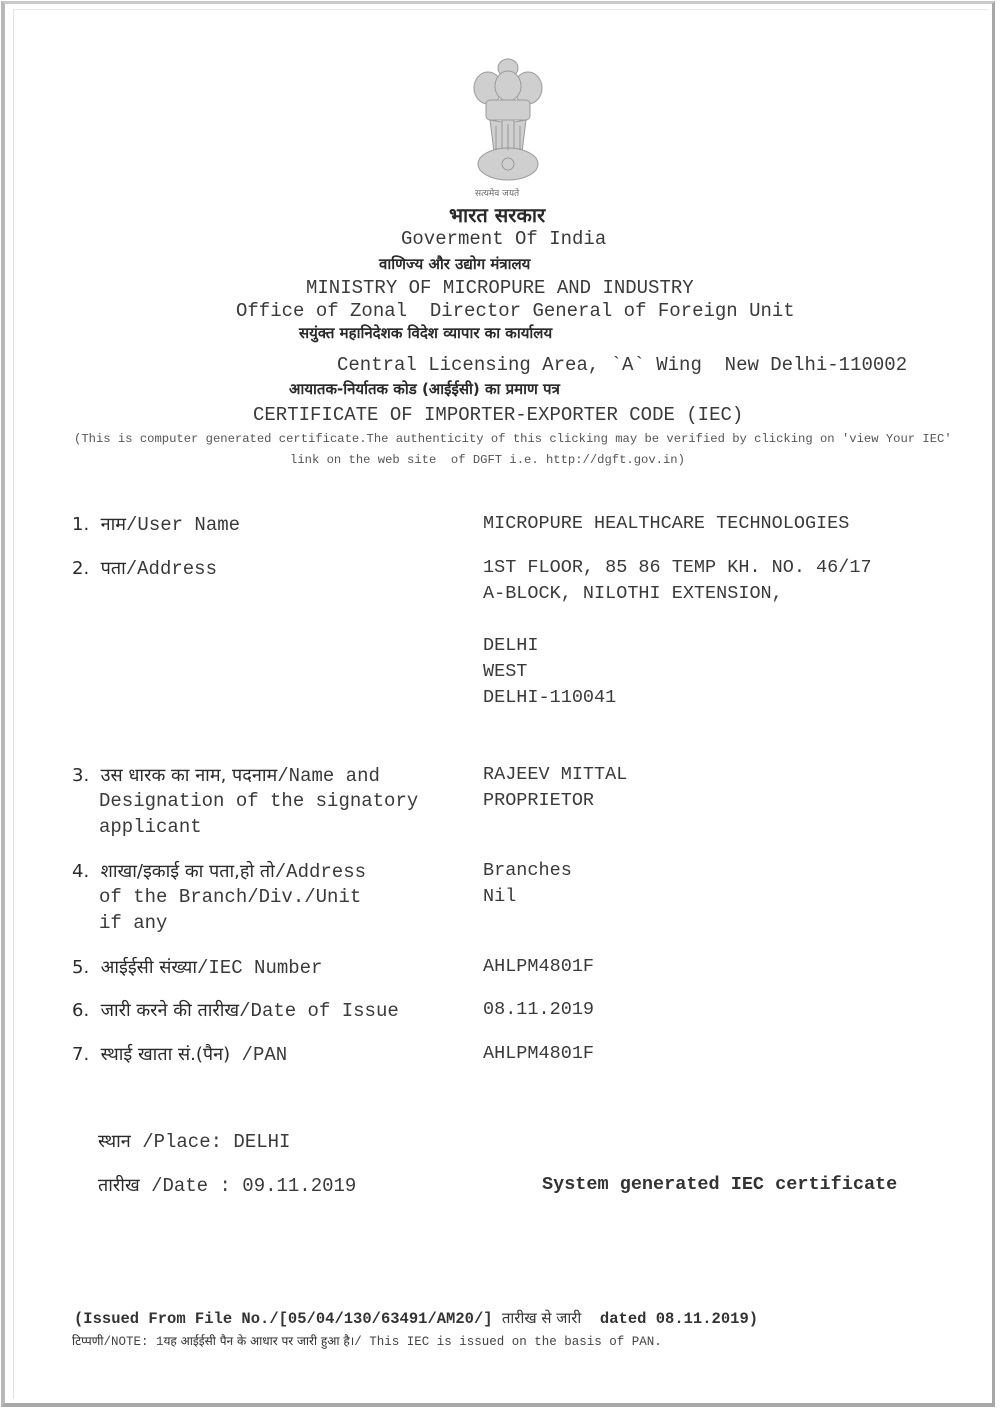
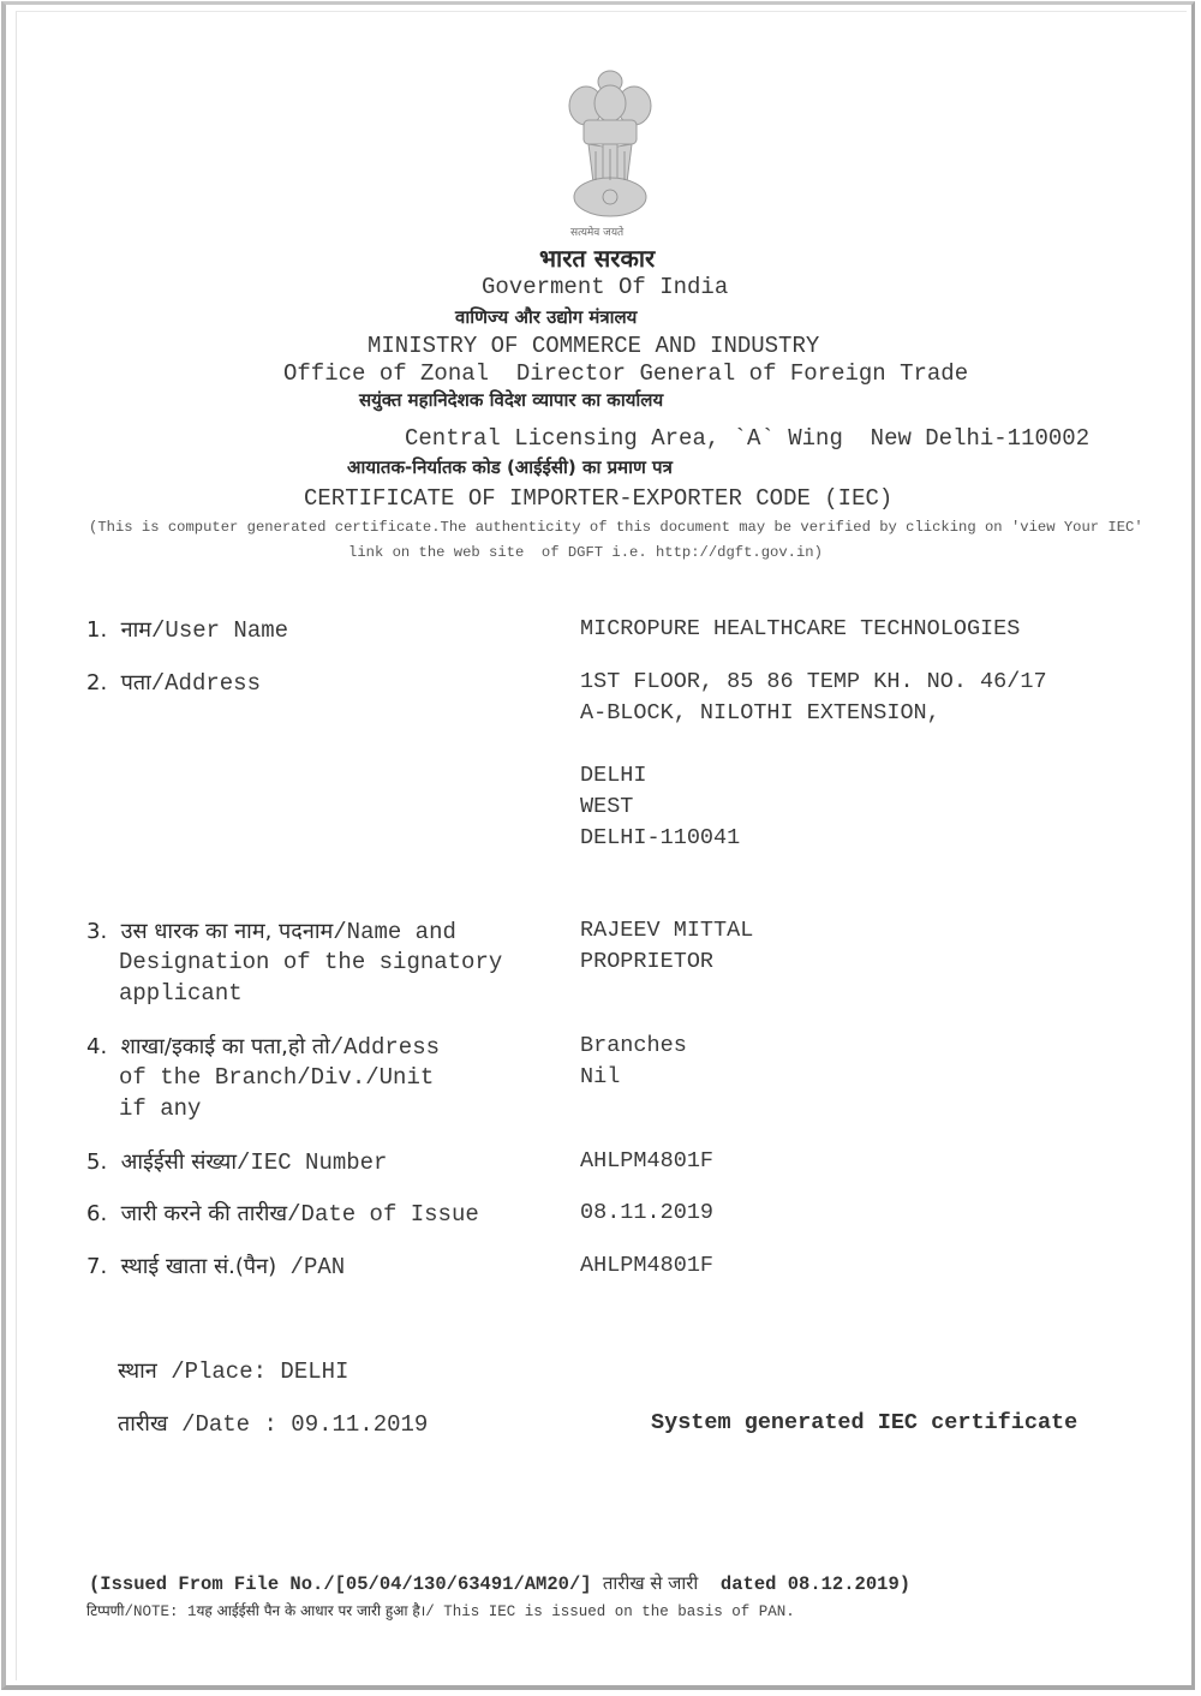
  सत्यमेव जयते
  भारत सरकार
  Goverment Of India
  वाणिज्य और उद्योग मंत्रालय
- MINISTRY OF MICROPURE AND INDUSTRY
+ MINISTRY OF COMMERCE AND INDUSTRY
- Office of Zonal Director General of Foreign Unit
+ Office of Zonal Director General of Foreign Trade
  सयुंक्त महानिदेशक विदेश व्यापार का कार्यालय
  Central Licensing Area, `A` Wing New Delhi-110002
  आयातक-निर्यातक कोड (आईईसी) का प्रमाण पत्र
  CERTIFICATE OF IMPORTER-EXPORTER CODE (IEC)
- (This is computer generated certificate.The authenticity of this clicking may be verified by clicking on 'view Your IEC'
+ (This is computer generated certificate.The authenticity of this document may be verified by clicking on 'view Your IEC'
  link on the web site of DGFT i.e. http://dgft.gov.in)
  1. नाम/User Name
  MICROPURE HEALTHCARE TECHNOLOGIES
  2. पता/Address
  1ST FLOOR, 85 86 TEMP KH. NO. 46/17
  A-BLOCK, NILOTHI EXTENSION,
  DELHI
  WEST
  DELHI-110041
  3. उस धारक का नाम, पदनाम/Name and
  Designation of the signatory
  applicant
  RAJEEV MITTAL
  PROPRIETOR
  4. शाखा/इकाई का पता,हो तो/Address
  of the Branch/Div./Unit
  if any
  Branches
  Nil
  5. आईईसी संख्या/IEC Number
  AHLPM4801F
  6. जारी करने की तारीख/Date of Issue
  08.11.2019
  7. स्थाई खाता सं.(पैन) /PAN
  AHLPM4801F
  स्थान /Place: DELHI
  तारीख /Date : 09.11.2019
  System generated IEC certificate
- (Issued From File No./[05/04/130/63491/AM20/] तारीख से जारी dated 08.11.2019)
+ (Issued From File No./[05/04/130/63491/AM20/] तारीख से जारी dated 08.12.2019)
  टिप्पणी/NOTE: 1यह आईईसी पैन के आधार पर जारी हुआ है।/ This IEC is issued on the basis of PAN.
